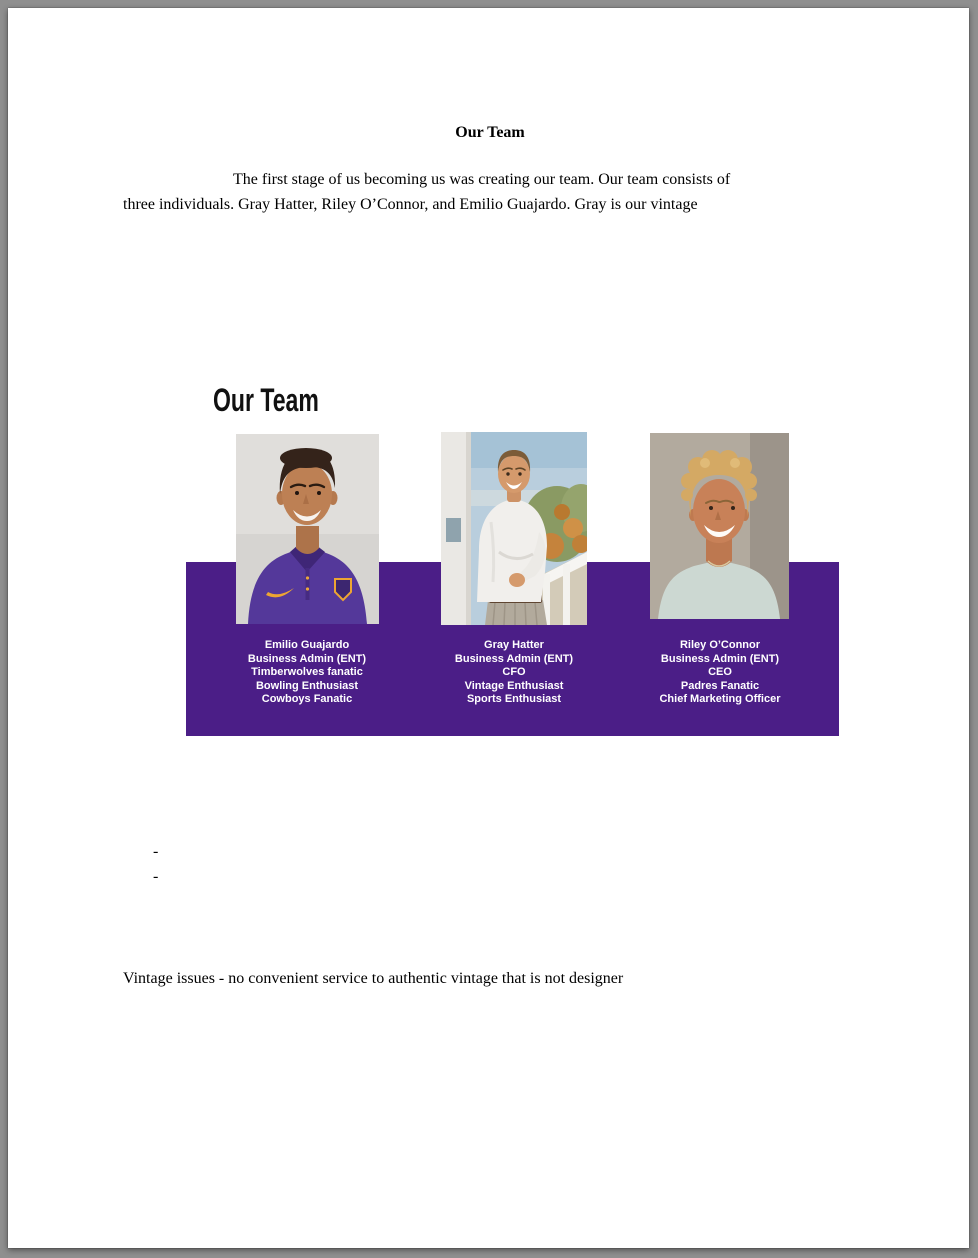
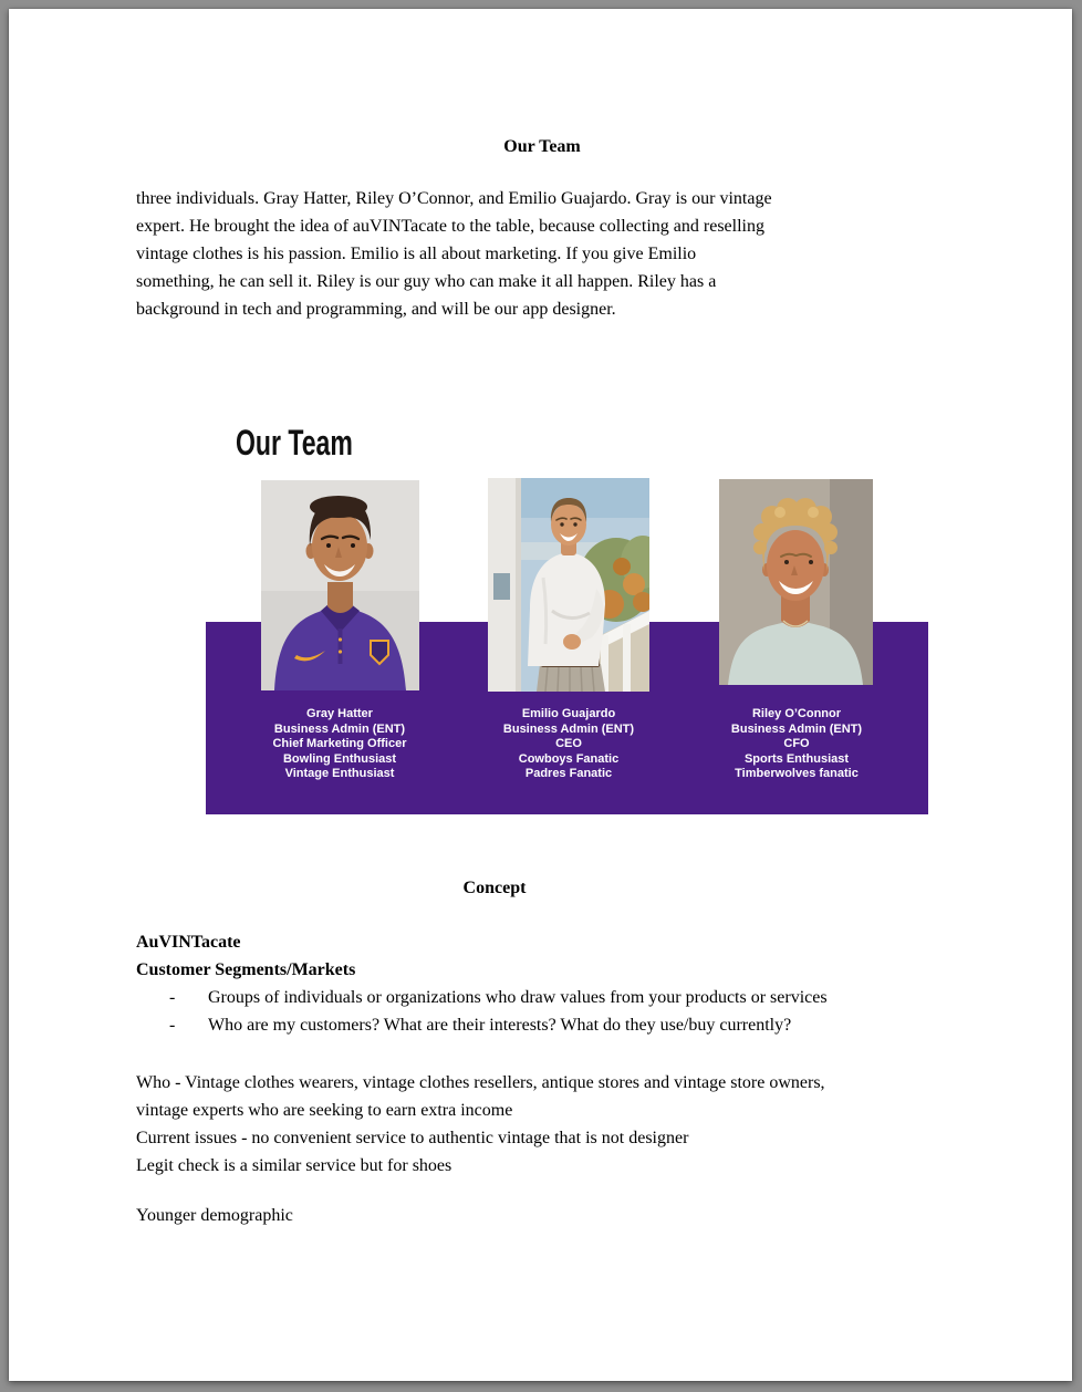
  Our Team
- The first stage of us becoming us was creating our team. Our team consists of
  three individuals. Gray Hatter, Riley O’Connor, and Emilio Guajardo. Gray is our vintage
+ expert. He brought the idea of auVINTacate to the table, because collecting and reselling
+ vintage clothes is his passion. Emilio is all about marketing. If you give Emilio
+ something, he can sell it. Riley is our guy who can make it all happen. Riley has a
+ background in tech and programming, and will be our app designer.
  Our Team
- Emilio Guajardo
+ Gray Hatter
  Business Admin (ENT)
- Timberwolves fanatic
+ Chief Marketing Officer
  Bowling Enthusiast
- Cowboys Fanatic
+ Vintage Enthusiast
- Gray Hatter
+ Emilio Guajardo
  Business Admin (ENT)
- CFO
+ CEO
- Vintage Enthusiast
+ Cowboys Fanatic
- Sports Enthusiast
+ Padres Fanatic
  Riley O’Connor
  Business Admin (ENT)
- CEO
+ CFO
- Padres Fanatic
+ Sports Enthusiast
- Chief Marketing Officer
+ Timberwolves fanatic
+ Concept
+ AuVINTacate
+ Customer Segments/Markets
  -
+ Groups of individuals or organizations who draw values from your products or services
  -
+ Who are my customers? What are their interests? What do they use/buy currently?
+ Who - Vintage clothes wearers, vintage clothes resellers, antique stores and vintage store owners,
+ vintage experts who are seeking to earn extra income
- Vintage issues - no convenient service to authentic vintage that is not designer
+ Current issues - no convenient service to authentic vintage that is not designer
+ Legit check is a similar service but for shoes
+ Younger demographic
